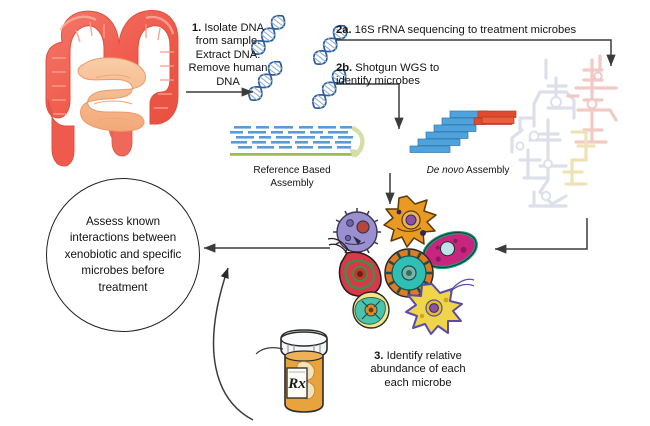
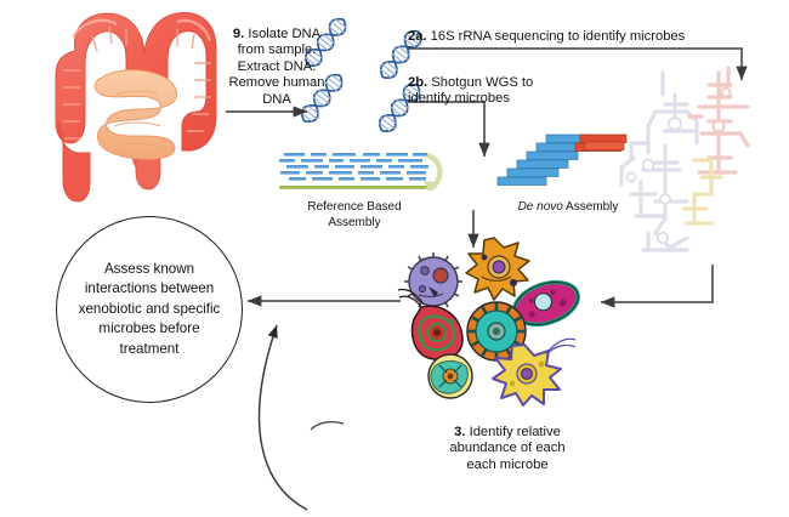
- Rx
  Assess known
  interactions between
  xenobiotic and specific
  microbes before
  treatment
- 1. Isolate DNA
+ 9. Isolate DNA
  from sample.
  Extract DNA.
  Remove human
  DNA
- 2a. 16S rRNA sequencing to treatment microbes
+ 2a. 16S rRNA sequencing to identify microbes
  2b. Shotgun WGS to
  identify microbes
  Reference Based Assembly
  De novo Assembly
  3. Identify relative
  abundance of each
  each microbe
